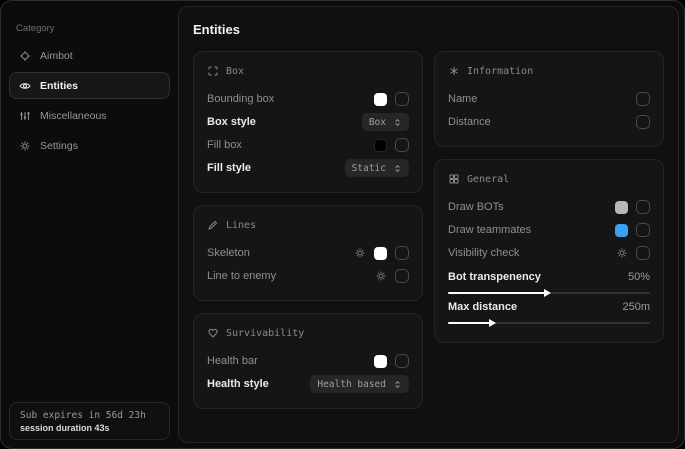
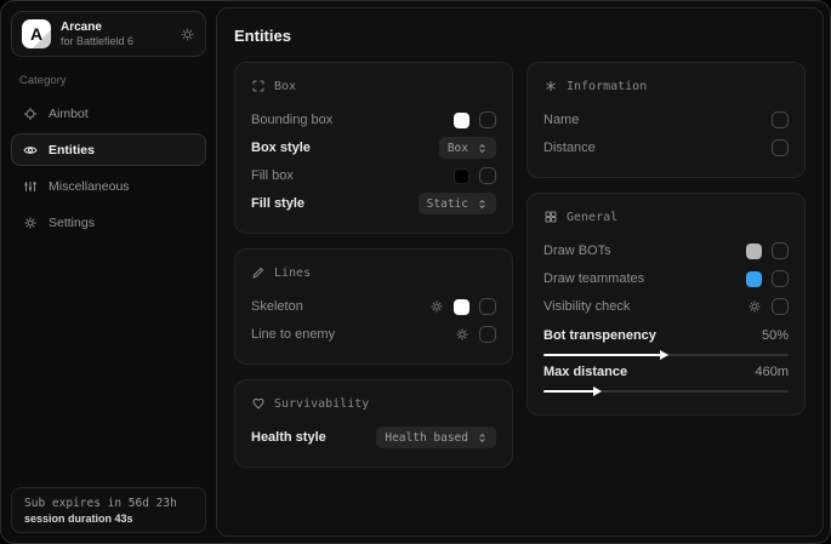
+ A
+ Arcane
+ for Battlefield 6
  Category
  Aimbot
  Entities
  Miscellaneous
  Settings
  Sub expires in 56d 23h
  session duration 43s
  Entities
  Box
  Bounding box
  Box style
  Box
  Fill box
  Fill style
  Static
  Lines
  Skeleton
  Line to enemy
  Survivability
- Health bar
  Health style
  Health based
  Information
  Name
  Distance
  General
  Draw BOTs
  Draw teammates
  Visibility check
  Bot transpenency
  50%
  Max distance
- 250m
+ 460m
